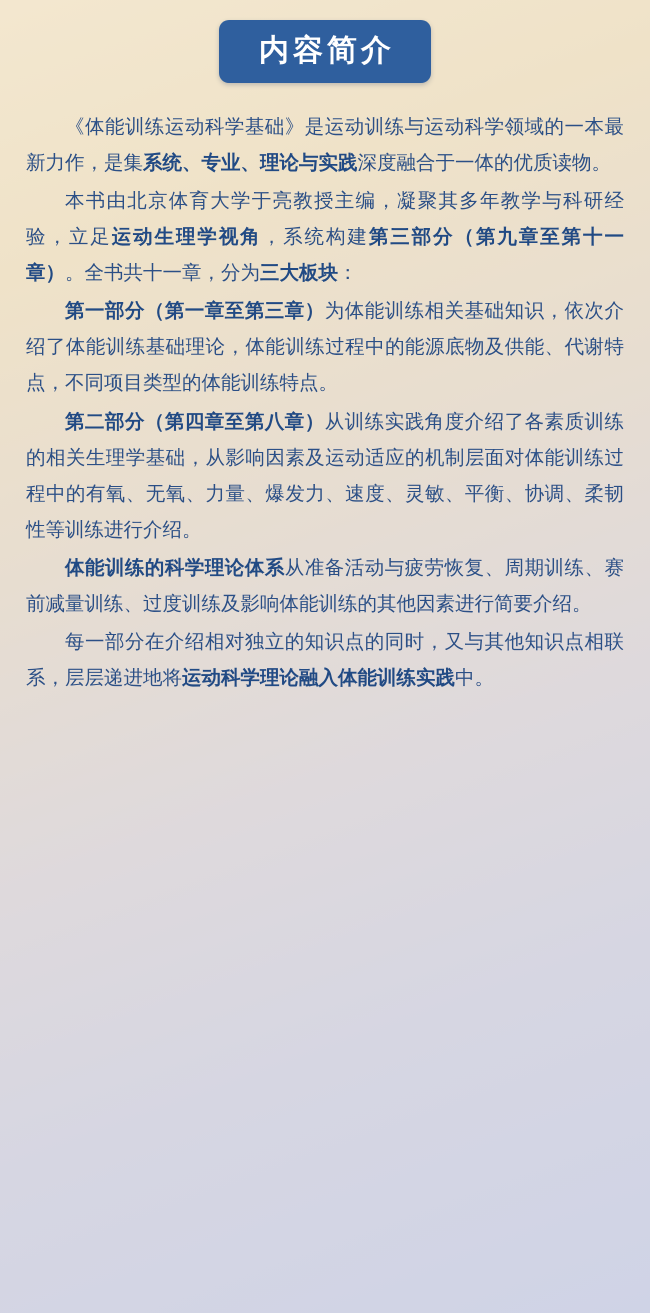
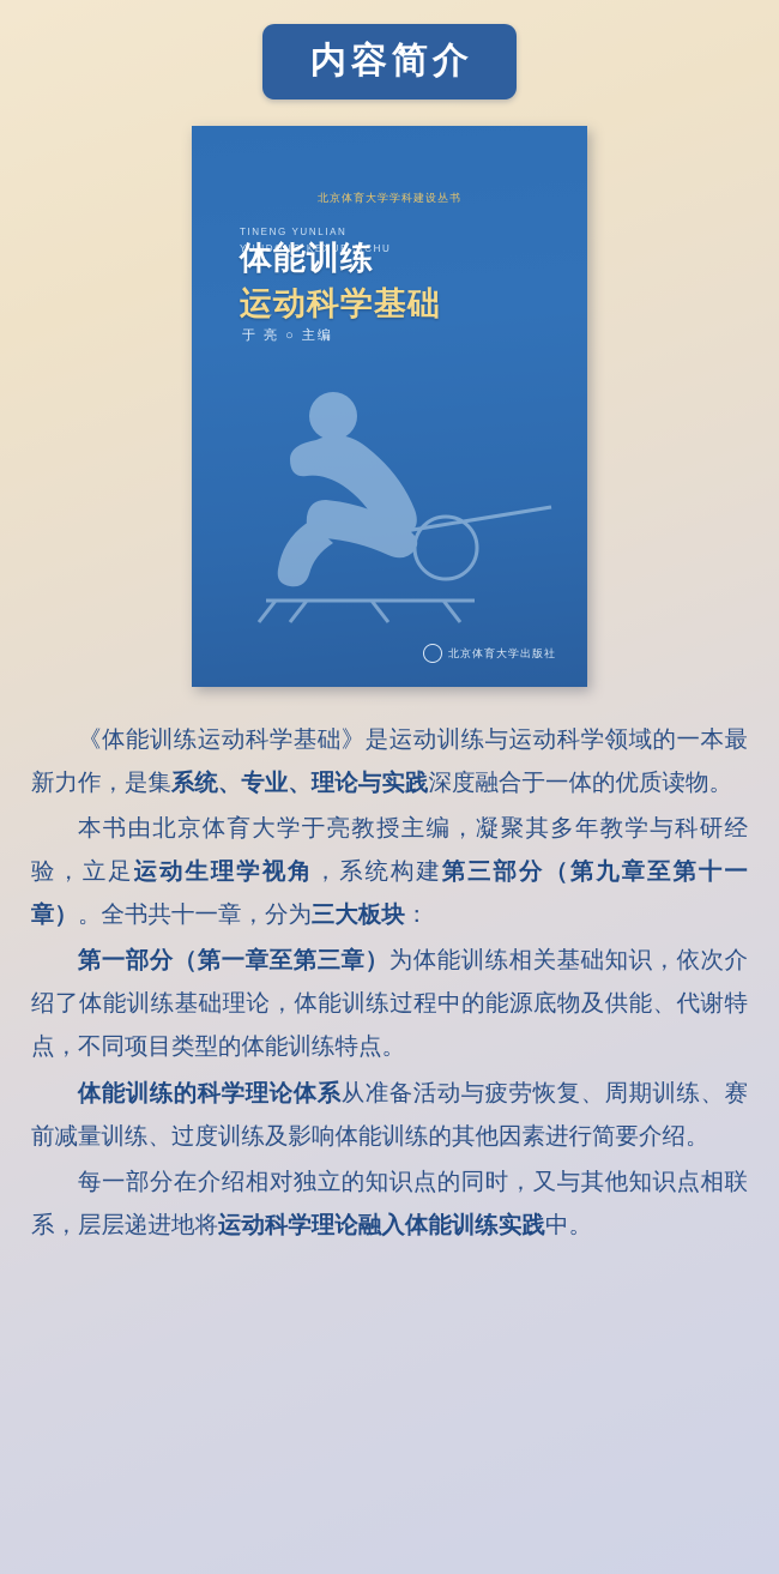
  内容简介
+ 北京体育大学学科建设丛书
+ TINENG YUNLIAN
+ YUNDONG KEXUE JICHU
+ 体能训练
+ 运动科学基础
+ 于 亮 ○ 主编
+ 北京体育大学出版社
  《体能训练运动科学基础》是运动训练与运动科学领域的一本最新力作，是集系统、专业、理论与实践深度融合于一体的优质读物。
  本书由北京体育大学于亮教授主编，凝聚其多年教学与科研经验，立足运动生理学视角，系统构建第三部分（第九章至第十一章）。全书共十一章，分为三大板块：
  第一部分（第一章至第三章）为体能训练相关基础知识，依次介绍了体能训练基础理论，体能训练过程中的能源底物及供能、代谢特点，不同项目类型的体能训练特点。
- 第二部分（第四章至第八章）从训练实践角度介绍了各素质训练的相关生理学基础，从影响因素及运动适应的机制层面对体能训练过程中的有氧、无氧、力量、爆发力、速度、灵敏、平衡、协调、柔韧性等训练进行介绍。
  体能训练的科学理论体系从准备活动与疲劳恢复、周期训练、赛前减量训练、过度训练及影响体能训练的其他因素进行简要介绍。
  每一部分在介绍相对独立的知识点的同时，又与其他知识点相联系，层层递进地将运动科学理论融入体能训练实践中。
